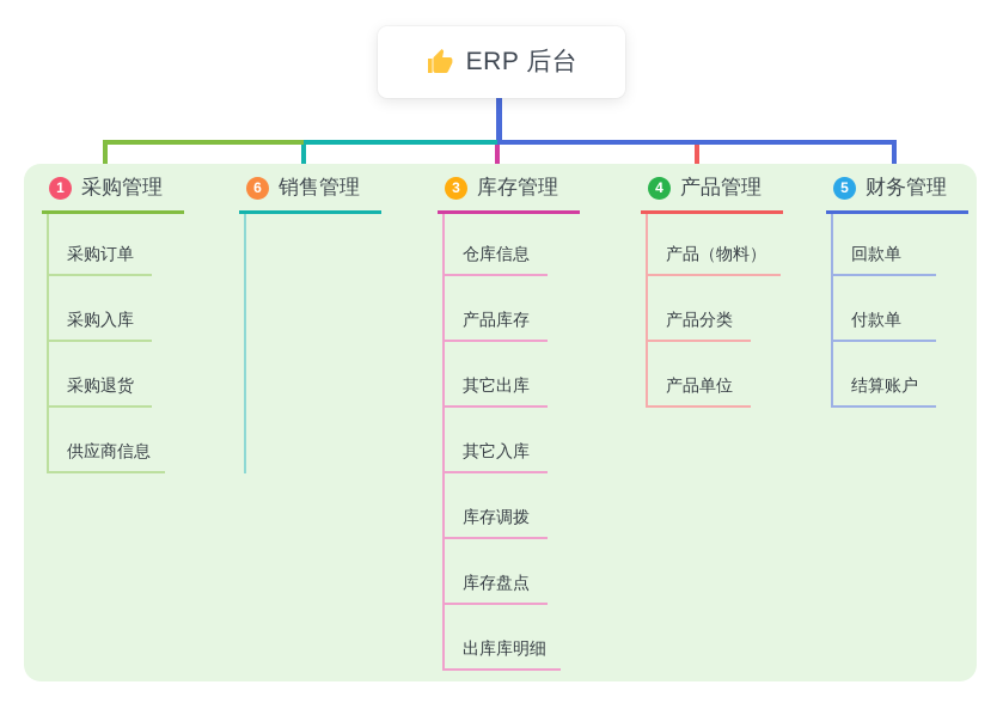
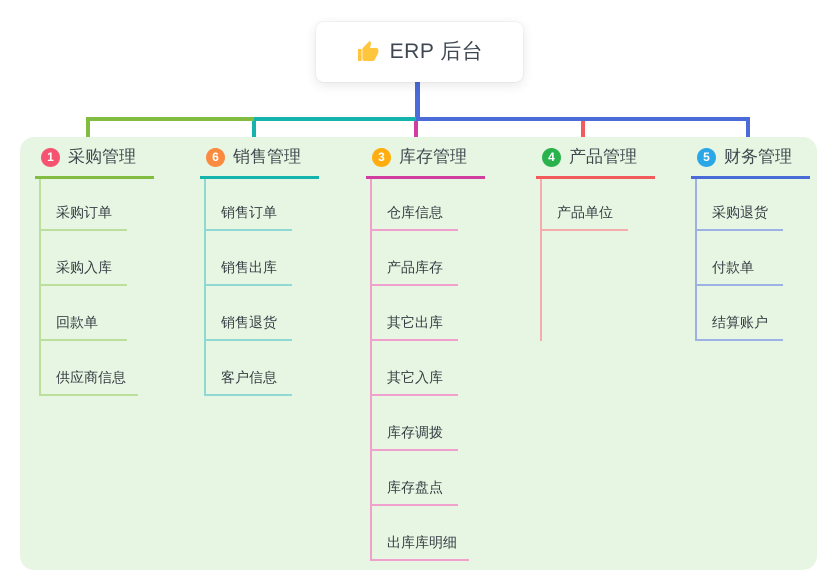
  ERP 后台
  1
  采购管理
  采购订单
  采购入库
- 采购退货
+ 回款单
  供应商信息
  6
  销售管理
+ 销售订单
+ 销售出库
+ 销售退货
+ 客户信息
  3
  库存管理
  仓库信息
  产品库存
  其它出库
  其它入库
  库存调拨
  库存盘点
  出库库明细
  4
  产品管理
- 产品（物料）
- 产品分类
  产品单位
  5
  财务管理
- 回款单
+ 采购退货
  付款单
  结算账户
